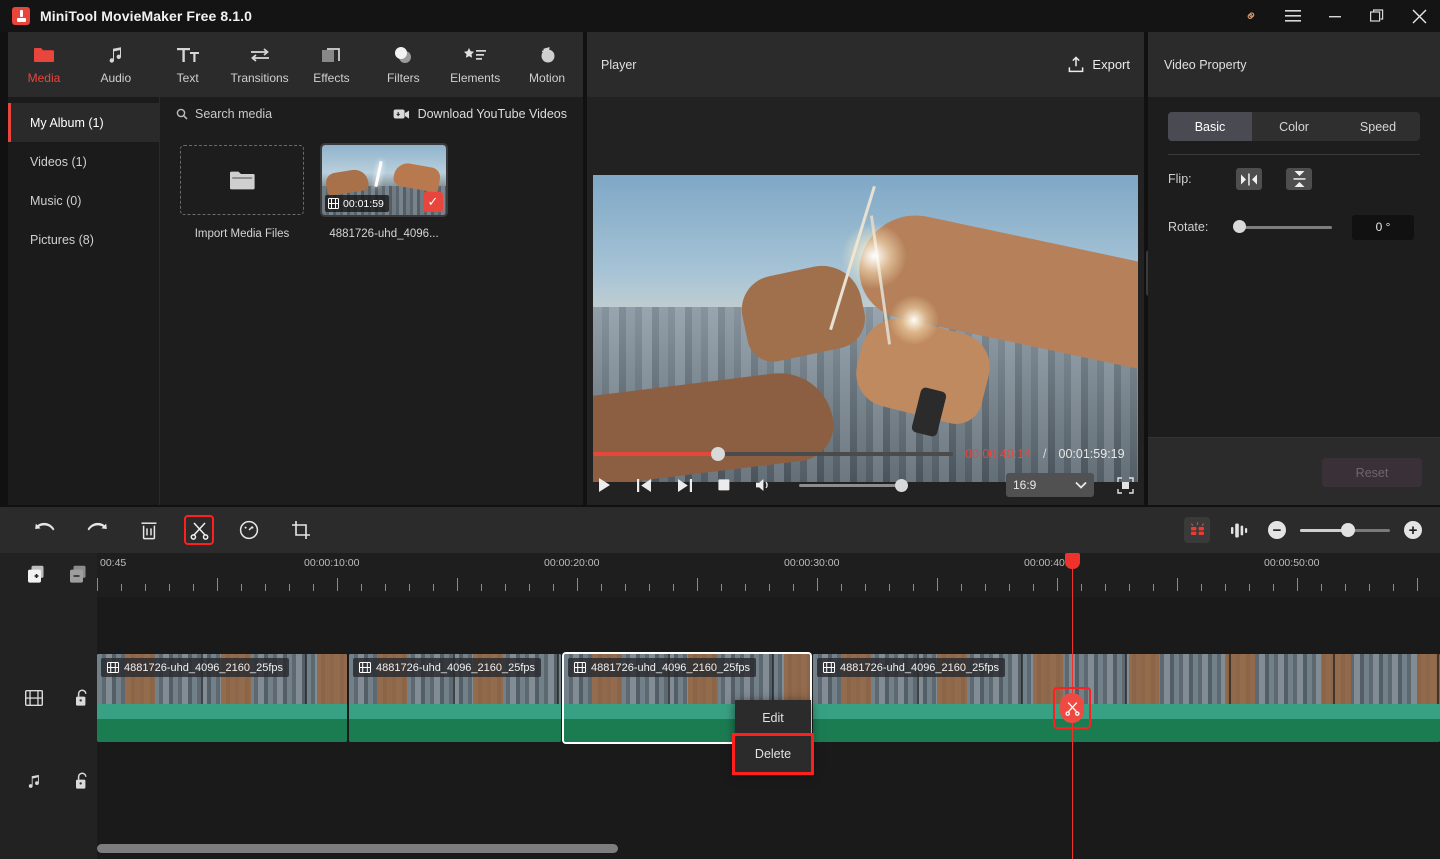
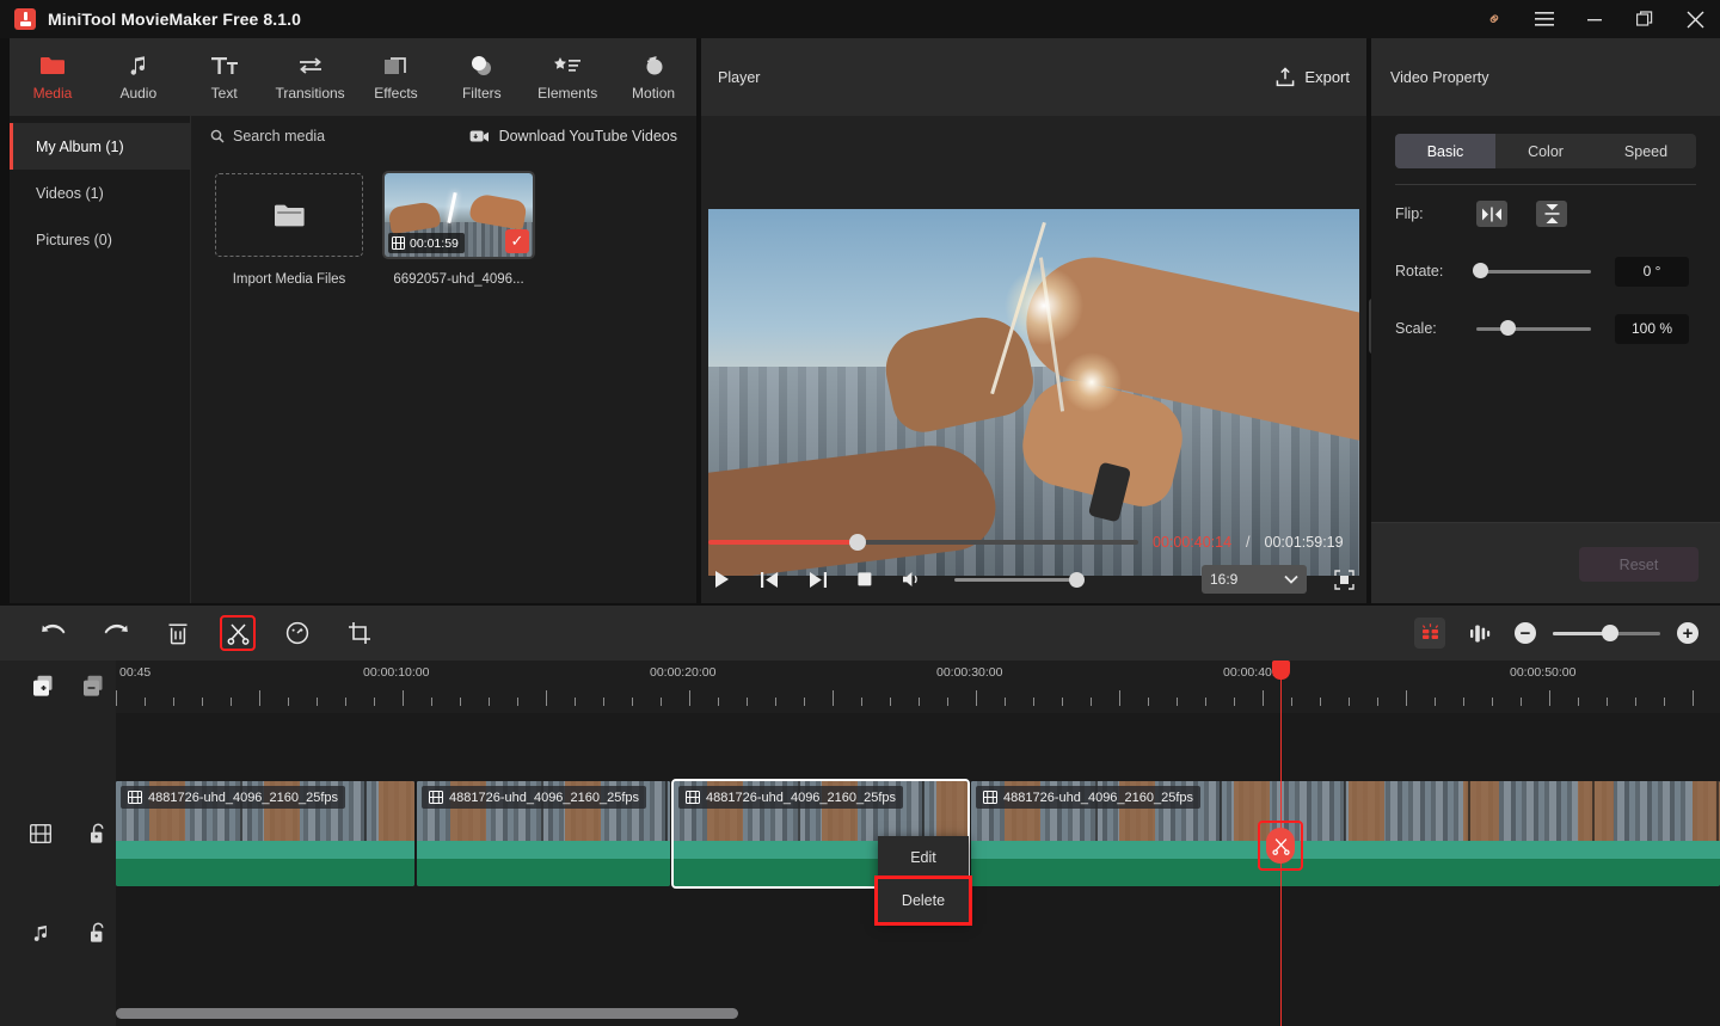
  MiniTool MovieMaker Free 8.1.0
  Media
  Audio
  Text
  Transitions
  Effects
  Filters
  Elements
  Motion
  My Album (1)
  Videos (1)
- Music (0)
- Pictures (8)
+ Pictures (0)
  Search media
  Download YouTube Videos
  Import Media Files
  00:01:59
  ✓
- 4881726-uhd_4096...
+ 6692057-uhd_4096...
  Player
  Export
  00:00:40:14
  /
  00:01:59:19
  16:9
  Video Property
  Basic
  Color
  Speed
  Flip:
  Rotate:
  0 °
+ Scale:
+ 100 %
  Reset
  −
  +
  00:45
  00:00:10:00
  00:00:20:00
  00:00:30:00
  00:00:40
  00:00:50:00
  4881726-uhd_4096_2160_25fps
  4881726-uhd_4096_2160_25fps
  4881726-uhd_4096_2160_25fps
  4881726-uhd_4096_2160_25fps
  Edit
  Delete
